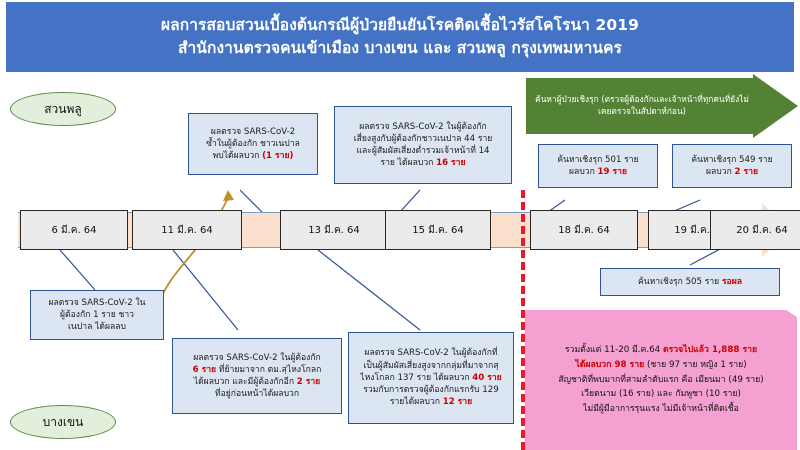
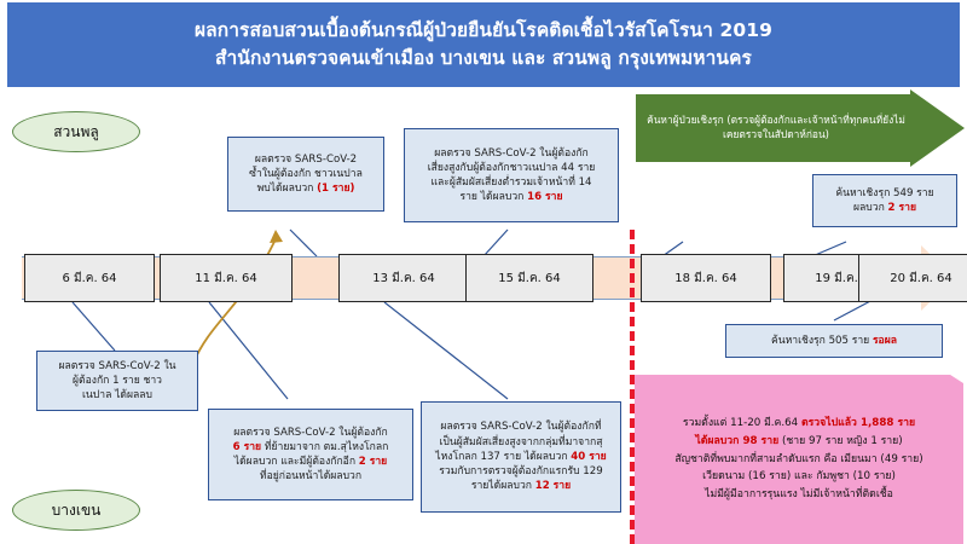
  ผลการสอบสวนเบื้องต้นกรณีผู้ป่วยยืนยันโรคติดเชื้อไวรัสโคโรนา 2019
  สำนักงานตรวจคนเข้าเมือง บางเขน และ สวนพลู กรุงเทพมหานคร
  ค้นหาผู้ป่วยเชิงรุก (ตรวจผู้ต้องกักและเจ้าหน้าที่ทุกคนที่ยังไม่เคยตรวจในสัปดาห์ก่อน)
  สวนพลู
  บางเขน
  6 มี.ค. 64
  11 มี.ค. 64
  13 มี.ค. 64
  15 มี.ค. 64
  18 มี.ค. 64
  19 มี.ค.
  20 มี.ค. 64
  ผลตรวจ SARS-CoV-2
  ซ้ำในผู้ต้องกัก ชาวเนปาล
  พบได้ผลบวก (1 ราย)
  ผลตรวจ SARS-CoV-2 ในผู้ต้องกัก
  เสี่ยงสูงกับผู้ต้องกักชาวเนปาล 44 ราย
  และผู้สัมผัสเสี่ยงต่ำรวมเจ้าหน้าที่ 14
  ราย ได้ผลบวก 16 ราย
- ค้นหาเชิงรุก 501 ราย
- ผลบวก 19 ราย
  ค้นหาเชิงรุก 549 ราย
  ผลบวก 2 ราย
  ค้นหาเชิงรุก 505 ราย รอผล
  ผลตรวจ SARS-CoV-2 ใน
  ผู้ต้องกัก 1 ราย ชาว
  เนปาล ได้ผลลบ
  ผลตรวจ SARS-CoV-2 ในผู้ต้องกัก
  6 ราย ที่ย้ายมาจาก ตม.สุไหงโกลก
  ได้ผลบวก และมีผู้ต้องกักอีก 2 ราย
  ที่อยู่ก่อนหน้าได้ผลบวก
  ผลตรวจ SARS-CoV-2 ในผู้ต้องกักที่
  เป็นผู้สัมผัสเสี่ยงสูงจากกลุ่มที่มาจากสุ
  ไหงโกลก 137 ราย ได้ผลบวก 40 ราย
  รวมกับการตรวจผู้ต้องกักแรกรับ 129
  รายได้ผลบวก 12 ราย
  รวมตั้งแต่ 11-20 มี.ค.64 ตรวจไปแล้ว 1,888 ราย
  ได้ผลบวก 98 ราย (ชาย 97 ราย หญิง 1 ราย)
  สัญชาติที่พบมากที่สามลำดับแรก คือ เมียนมา (49 ราย)
  เวียดนาม (16 ราย) และ กัมพูชา (10 ราย)
  ไม่มีผู้มีอาการรุนแรง ไม่มีเจ้าหน้าที่ติดเชื้อ
